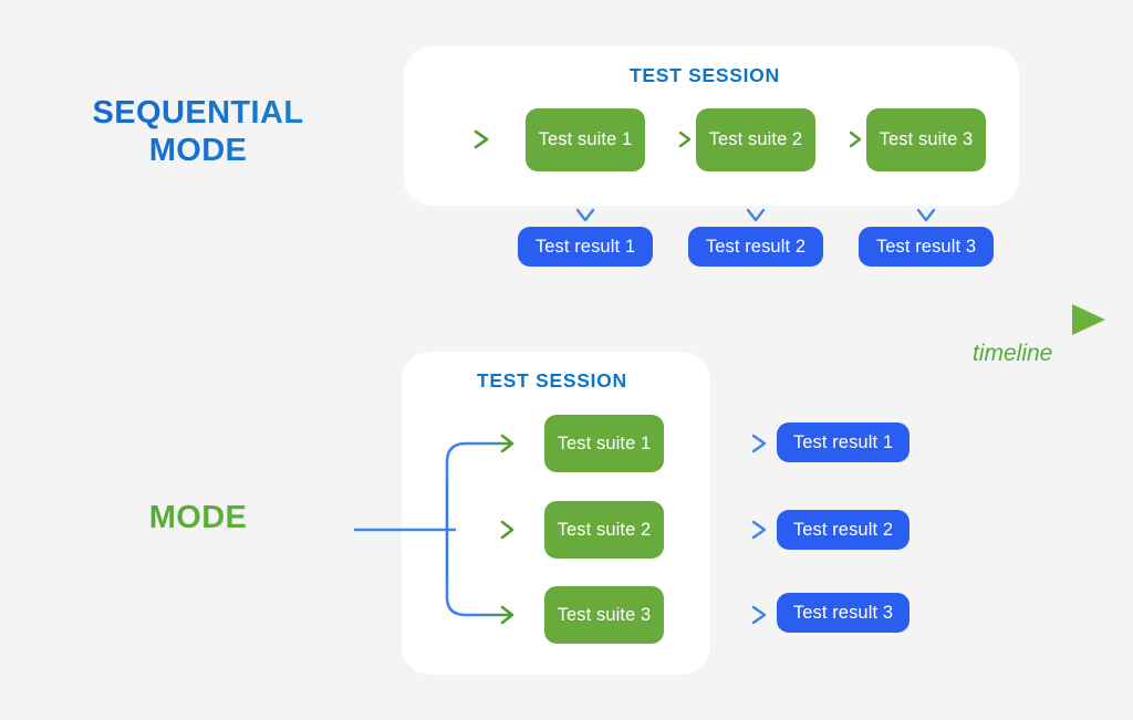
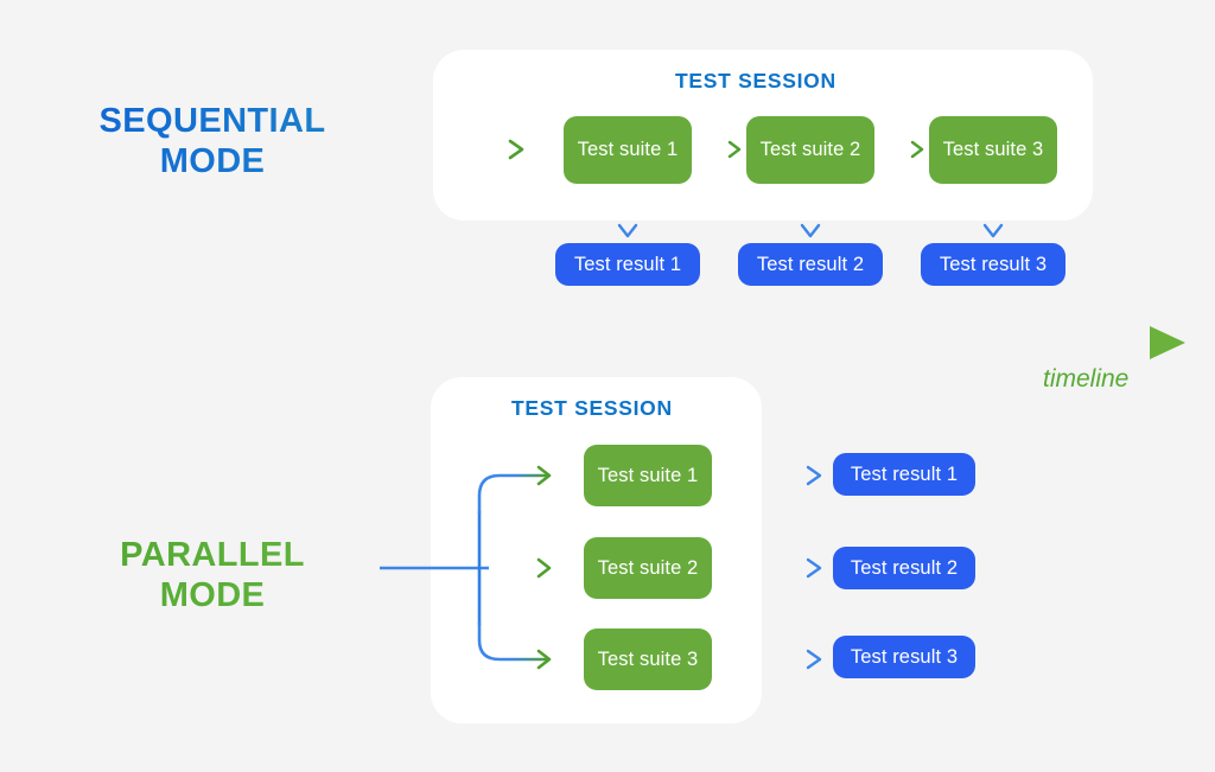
  SEQUENTIAL
  MODE
+ PARALLEL
  MODE
  TEST SESSION
  TEST SESSION
  Test suite 1
  Test suite 2
  Test suite 3
  Test result 1
  Test result 2
  Test result 3
  Test suite 1
  Test suite 2
  Test suite 3
  Test result 1
  Test result 2
  Test result 3
  timeline
